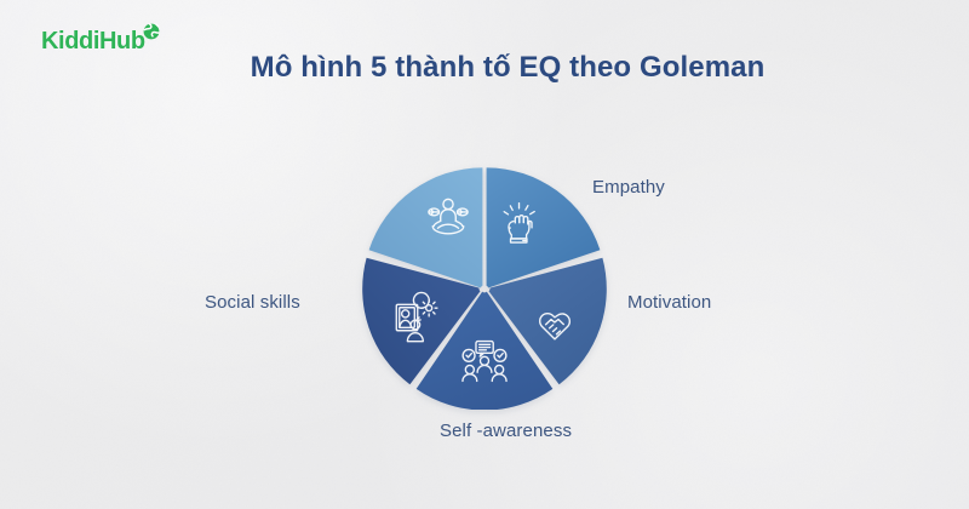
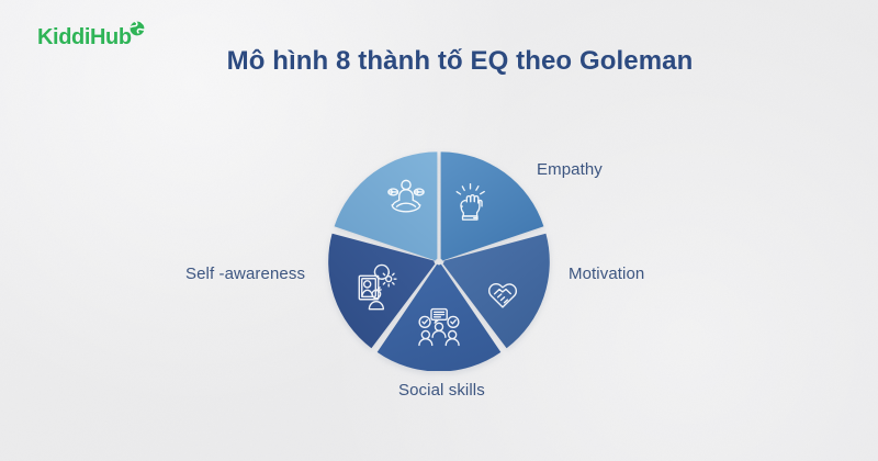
  KiddiHub
- Mô hình 5 thành tố EQ theo Goleman
+ Mô hình 8 thành tố EQ theo Goleman
  Empathy
- Social skills
+ Self -awareness
  Motivation
- Self -awareness
+ Social skills
